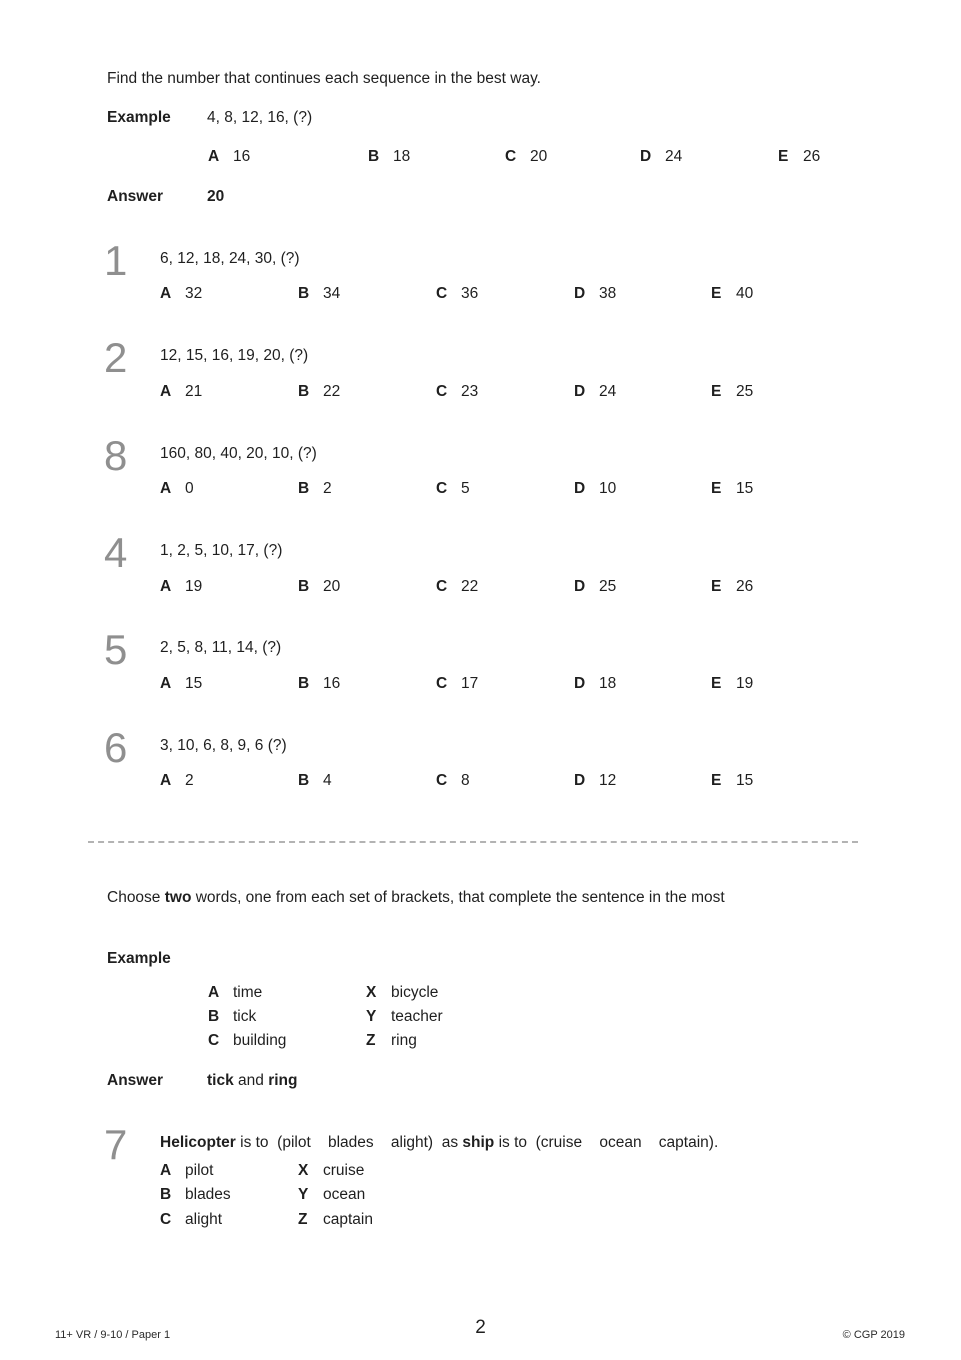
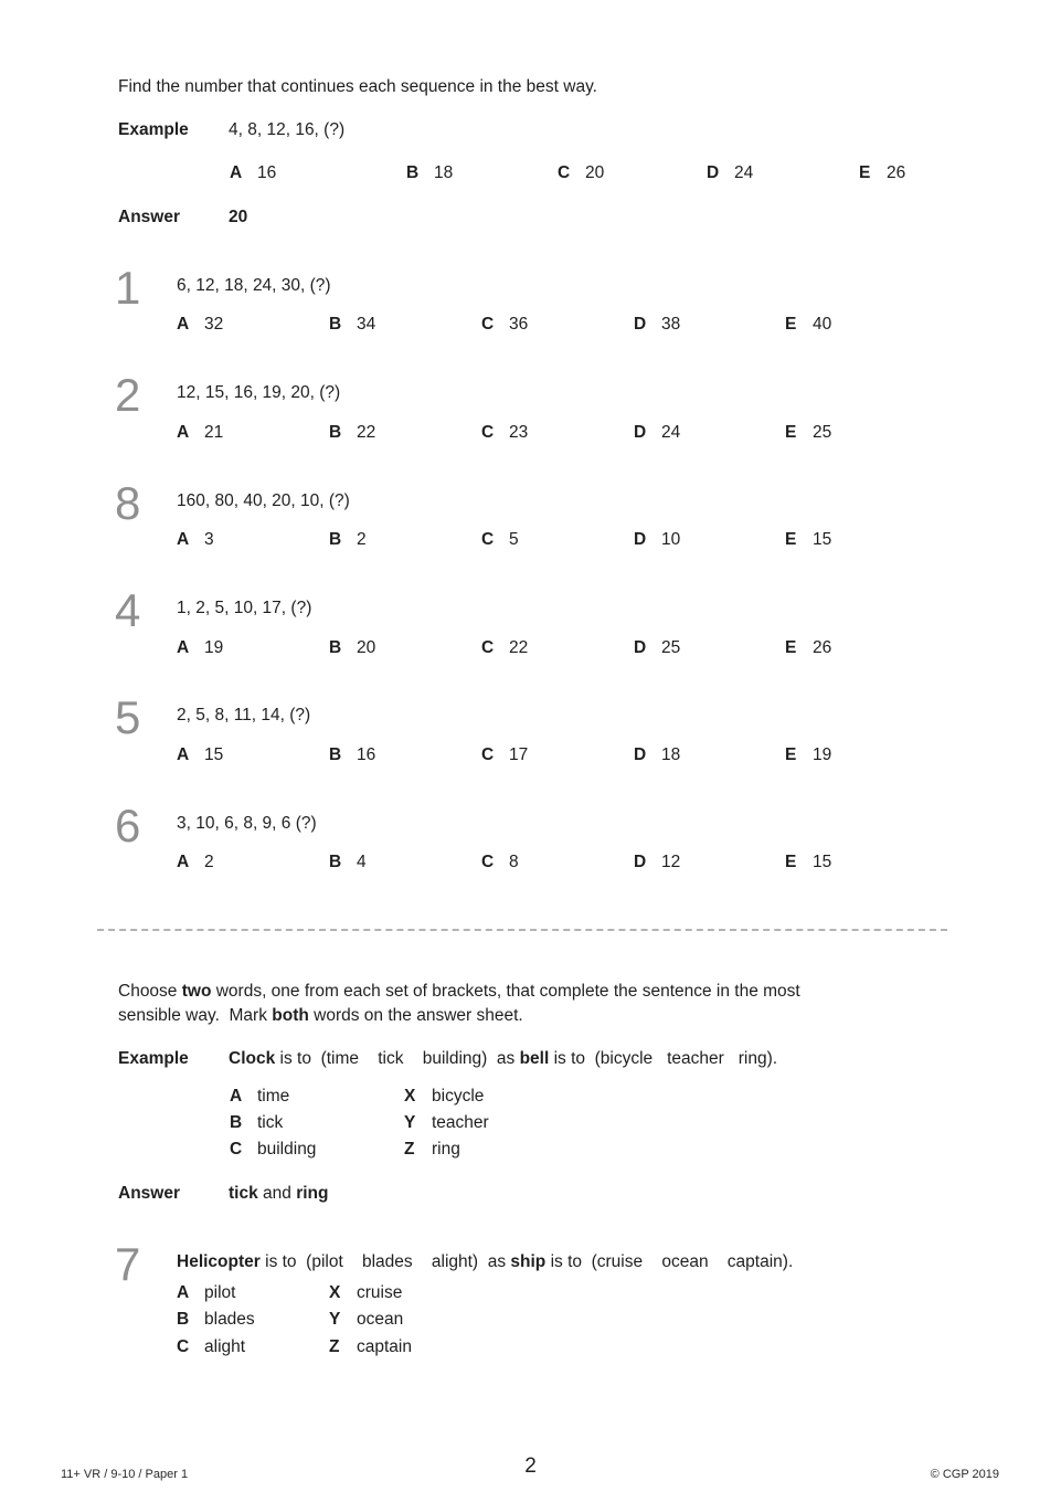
  Find the number that continues each sequence in the best way.
  Example
  4, 8, 12, 16, (?)
  A 16
  B 18
  C 20
  D 24
  E 26
  Answer
  20
  1
  6, 12, 18, 24, 30, (?)
  A 32
  B 34
  C 36
  D 38
  E 40
  2
  12, 15, 16, 19, 20, (?)
  A 21
  B 22
  C 23
  D 24
  E 25
  8
  160, 80, 40, 20, 10, (?)
- A 0
+ A 3
  B 2
  C 5
  D 10
  E 15
  4
  1, 2, 5, 10, 17, (?)
  A 19
  B 20
  C 22
  D 25
  E 26
  5
  2, 5, 8, 11, 14, (?)
  A 15
  B 16
  C 17
  D 18
  E 19
  6
  3, 10, 6, 8, 9, 6 (?)
  A 2
  B 4
  C 8
  D 12
  E 15
  Choose two words, one from each set of brackets, that complete the sentence in the most
+ sensible way. Mark both words on the answer sheet.
  Example
+ Clock is to (time tick building) as bell is to (bicycle teacher ring).
  A time
  X bicycle
  B tick
  Y teacher
  C building
  Z ring
  Answer
  tick and ring
  7
  Helicopter is to (pilot blades alight) as ship is to (cruise ocean captain).
  A pilot
  X cruise
  B blades
  Y ocean
  C alight
  Z captain
  11+ VR / 9-10 / Paper 1
  2
  © CGP 2019
